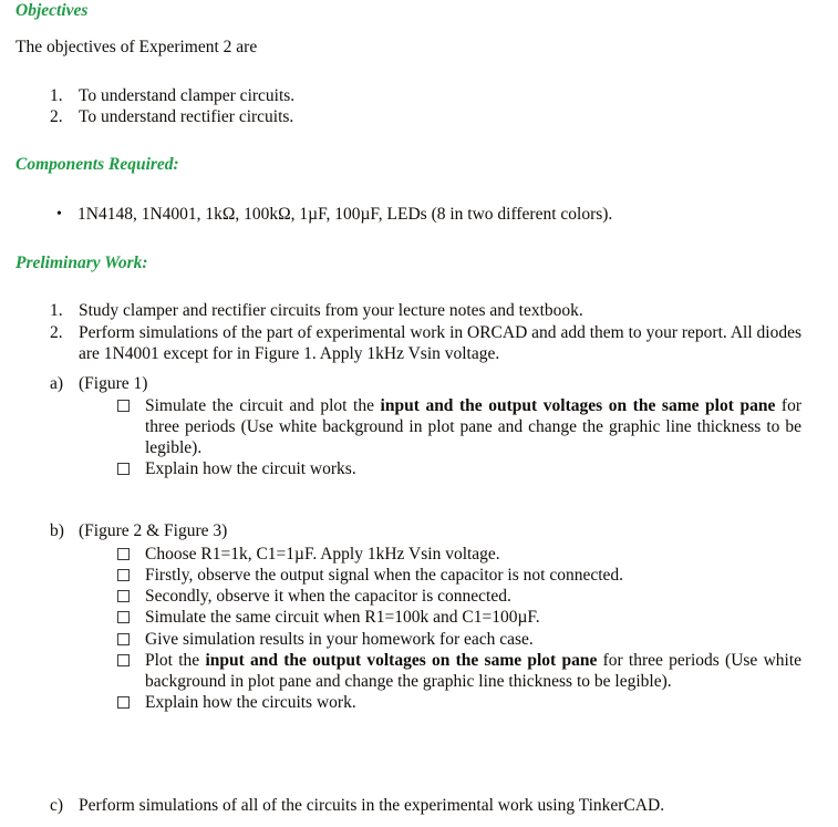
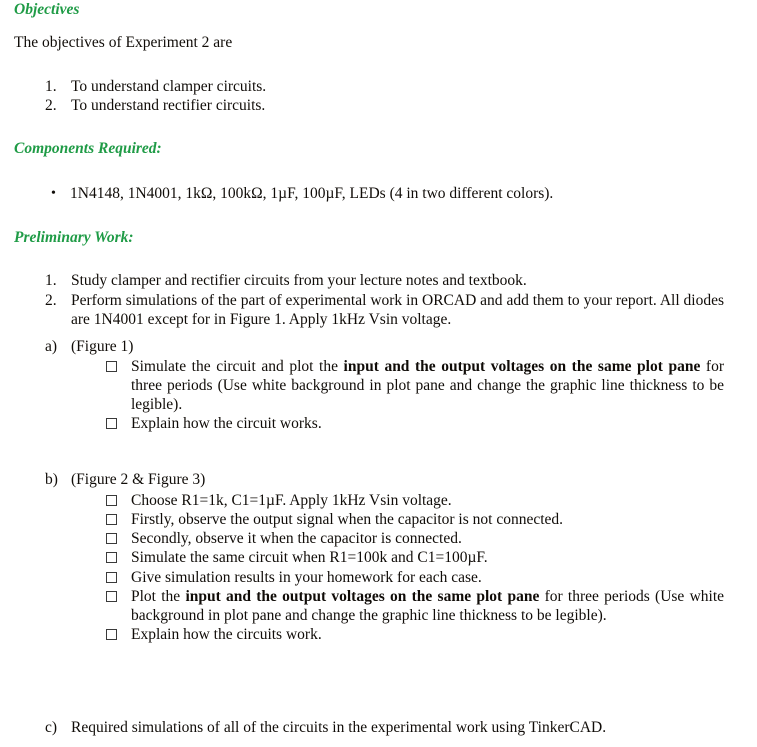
  Objectives
  The objectives of Experiment 2 are
  1.
  To understand clamper circuits.
  2.
  To understand rectifier circuits.
  Components Required:
  •
- 1N4148, 1N4001, 1kΩ, 100kΩ, 1µF, 100µF, LEDs (8 in two different colors).
+ 1N4148, 1N4001, 1kΩ, 100kΩ, 1µF, 100µF, LEDs (4 in two different colors).
  Preliminary Work:
  1.
  Study clamper and rectifier circuits from your lecture notes and textbook.
  2.
  Perform simulations of the part of experimental work in ORCAD and add them to your report. All diodes are 1N4001 except for in Figure 1. Apply 1kHz Vsin voltage.
  a)
  (Figure 1)
  Simulate the circuit and plot the input and the output voltages on the same plot pane for three periods (Use white background in plot pane and change the graphic line thickness to be legible).
  Explain how the circuit works.
  b)
  (Figure 2 & Figure 3)
  Choose R1=1k, C1=1µF. Apply 1kHz Vsin voltage.
  Firstly, observe the output signal when the capacitor is not connected.
  Secondly, observe it when the capacitor is connected.
  Simulate the same circuit when R1=100k and C1=100µF.
  Give simulation results in your homework for each case.
  Plot the input and the output voltages on the same plot pane for three periods (Use white background in plot pane and change the graphic line thickness to be legible).
  Explain how the circuits work.
  c)
- Perform simulations of all of the circuits in the experimental work using TinkerCAD.
+ Required simulations of all of the circuits in the experimental work using TinkerCAD.
